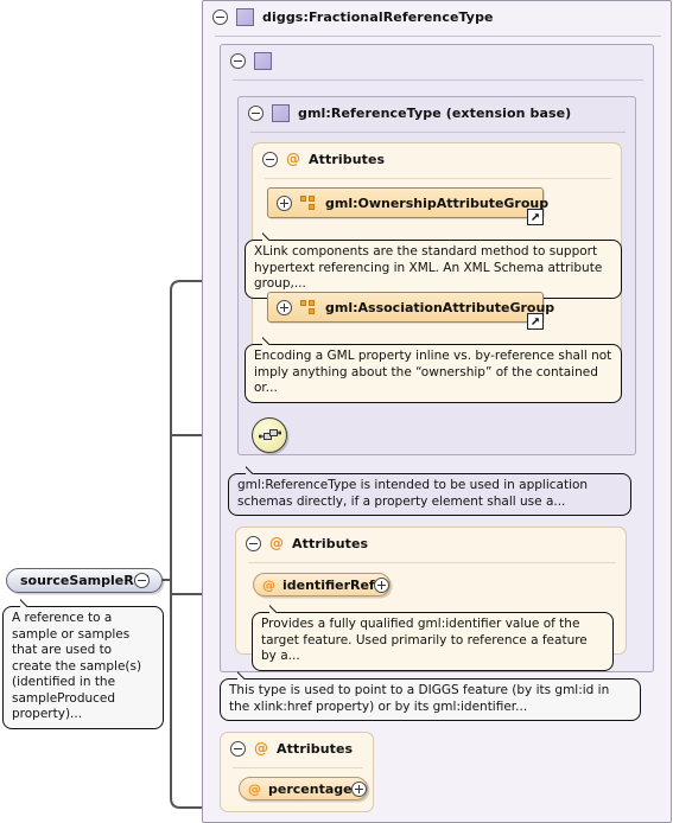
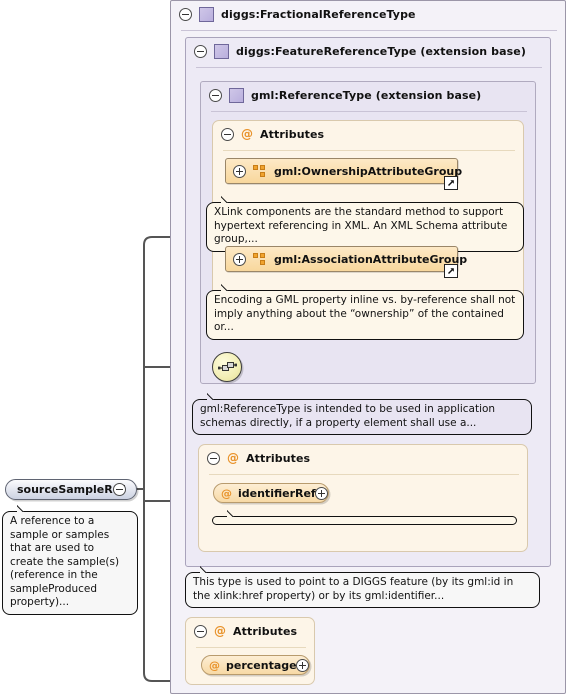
  diggs:FractionalReferenceType
+ diggs:FeatureReferenceType (extension base)
  gml:ReferenceType (extension base)
  @
  Attributes
  gml:OwnershipAttributeGroup
  XLink components are the standard method to support hypertext referencing in XML. An XML Schema attribute group,...
  gml:AssociationAttributeGroup
  Encoding a GML property inline vs. by-reference shall not imply anything about the “ownership” of the contained or...
  gml:ReferenceType is intended to be used in application schemas directly, if a property element shall use a...
  @
  Attributes
  @
  identifierRef
- Provides a fully qualified gml:identifier value of the target feature. Used primarily to reference a feature by a...
  This type is used to point to a DIGGS feature (by its gml:id in the xlink:href property) or by its gml:identifier...
  @
  Attributes
  @
  percentage
  sourceSampleR
- A reference to a sample or samples that are used to create the sample(s) (identified in the sampleProduced property)...
+ A reference to a sample or samples that are used to create the sample(s) (reference in the sampleProduced property)...
